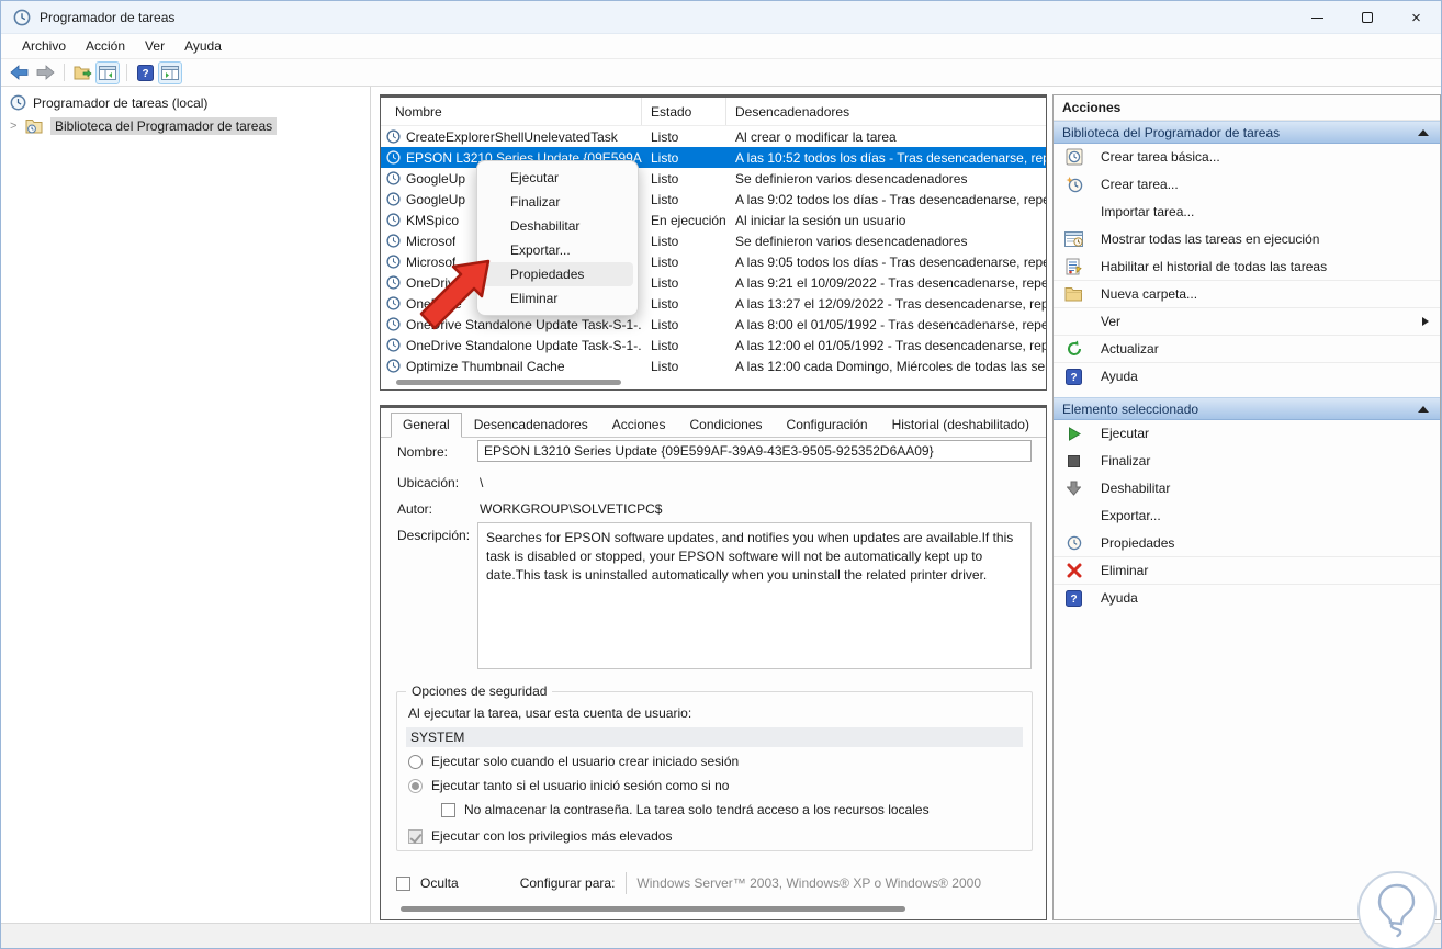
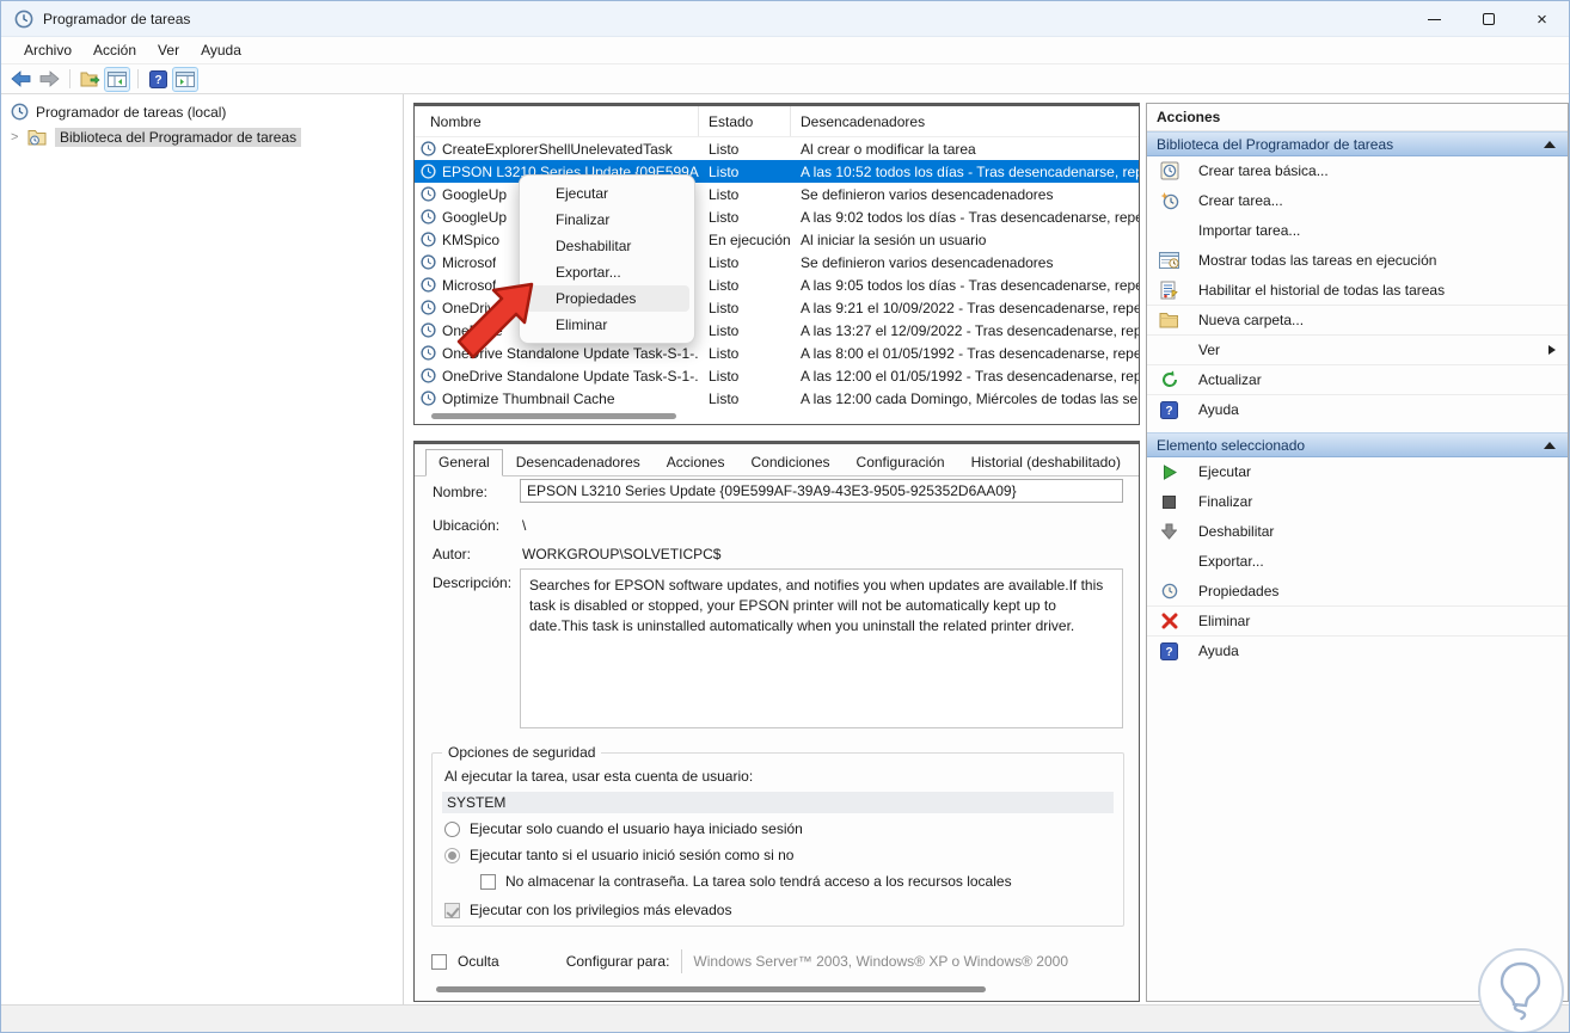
  Programador de tareas
  ×
  Archivo
  Acción
  Ver
  Ayuda
  ?
  Programador de tareas (local)
  >
  Biblioteca del Programador de tareas
  Nombre
  Estado
  Desencadenadores
  CreateExplorerShellUnelevatedTask
  Listo
  Al crear o modificar la tarea
  Listo
  A las 10:52 todos los días - Tras desencadenarse, re
  GoogleUp
  Listo
  Se definieron varios desencadenadores
  GoogleUp
  Listo
  A las 9:02 todos los días - Tras desencadenarse, rep
  KMSpico
  En ejecución
  Al iniciar la sesión un usuario
  Microsof
  Listo
  Se definieron varios desencadenadores
  Microsof
  Listo
  A las 9:05 todos los días - Tras desencadenarse, rep
  OneDri
  Listo
  A las 9:21 el 10/09/2022 - Tras desencadenarse, repe
  Listo
  A las 13:27 el 12/09/2022 - Tras desencadenarse, rep
  Onerive Standalone Update Task-S-1-.
  Listo
  A las 8:00 el 01/05/1992 - Tras desencadenarse, repe
  OneDrive Standalone Update Task-S-1-.
  Listo
  A las 12:00 el 01/05/1992 - Tras desencadenarse, rep
  Optimize Thumbnail Cache
  Listo
  A las 12:00 cada Domingo, Miércoles de todas las se
  General
  Desencadenadores
  Acciones
  Condiciones
  Configuración
  Historial (deshabilitado)
  Nombre:
  EPSON L3210 Series Update {09E599AF-39A9-43E3-9505-925352D6AA09}
  Ubicación:
  \
  Autor:
  WORKGROUP\SOLVETICPC$
  Descripción:
- Searches for EPSON software updates, and notifies you when updates are available.If this task is disabled or stopped, your EPSON software will not be automatically kept up to date.This task is uninstalled automatically when you uninstall the related printer driver.
+ Searches for EPSON software updates, and notifies you when updates are available.If this task is disabled or stopped, your EPSON printer will not be automatically kept up to date.This task is uninstalled automatically when you uninstall the related printer driver.
  Opciones de seguridad
  Al ejecutar la tarea, usar esta cuenta de usuario:
  SYSTEM
- Ejecutar solo cuando el usuario crear iniciado sesión
+ Ejecutar solo cuando el usuario haya iniciado sesión
  Ejecutar tanto si el usuario inició sesión como si no
  No almacenar la contraseña. La tarea solo tendrá acceso a los recursos locales
  Ejecutar con los privilegios más elevados
  Oculta
  Configurar para:
  Windows Server™ 2003, Windows® XP o Windows® 2000
  Acciones
  Biblioteca del Programador de tareas
  Crear tarea básica...
  Crear tarea...
  Importar tarea...
  Mostrar todas las tareas en ejecución
  Habilitar el historial de todas las tareas
  Nueva carpeta...
  Ver
  Actualizar
  ?
  Ayuda
  Elemento seleccionado
  Ejecutar
  Finalizar
  Deshabilitar
  Exportar...
  Propiedades
  Eliminar
  ?
  Ayuda
  Ejecutar
  Finalizar
  Deshabilitar
  Exportar...
  Propiedades
  Eliminar
